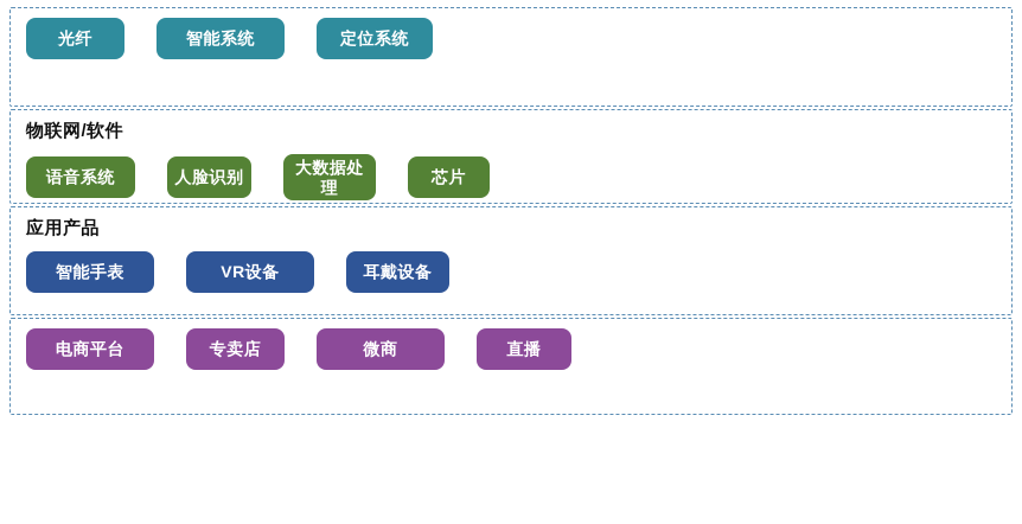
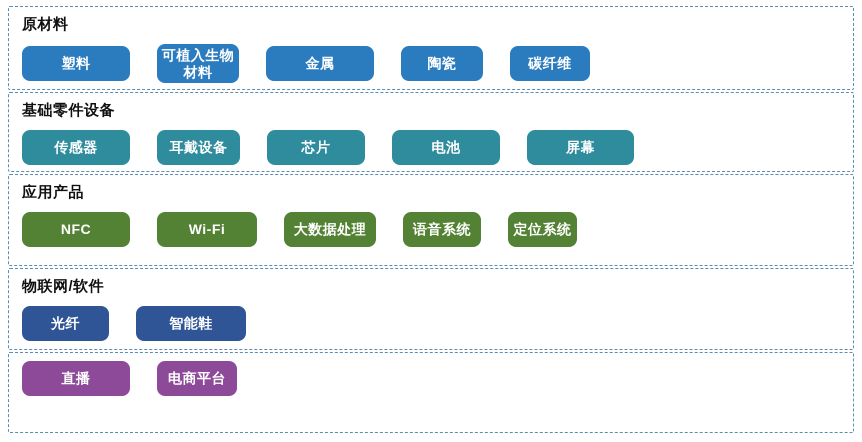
+ 原材料
+ 塑料
+ 可植入生物材料
+ 金属
+ 陶瓷
+ 碳纤维
+ 基础零件设备
+ 传感器
- 光纤
+ 耳戴设备
- 智能系统
- 定位系统
+ 芯片
+ 电池
+ 屏幕
- 物联网/软件
+ 应用产品
+ NFC
+ Wi-Fi
- 语音系统
+ 大数据处理
- 人脸识别
- 大数据处理
+ 语音系统
- 芯片
+ 定位系统
- 应用产品
+ 物联网/软件
- 智能手表
- VR设备
- 耳戴设备
+ 光纤
+ 智能鞋
- 电商平台
+ 直播
- 专卖店
- 微商
- 直播
+ 电商平台
